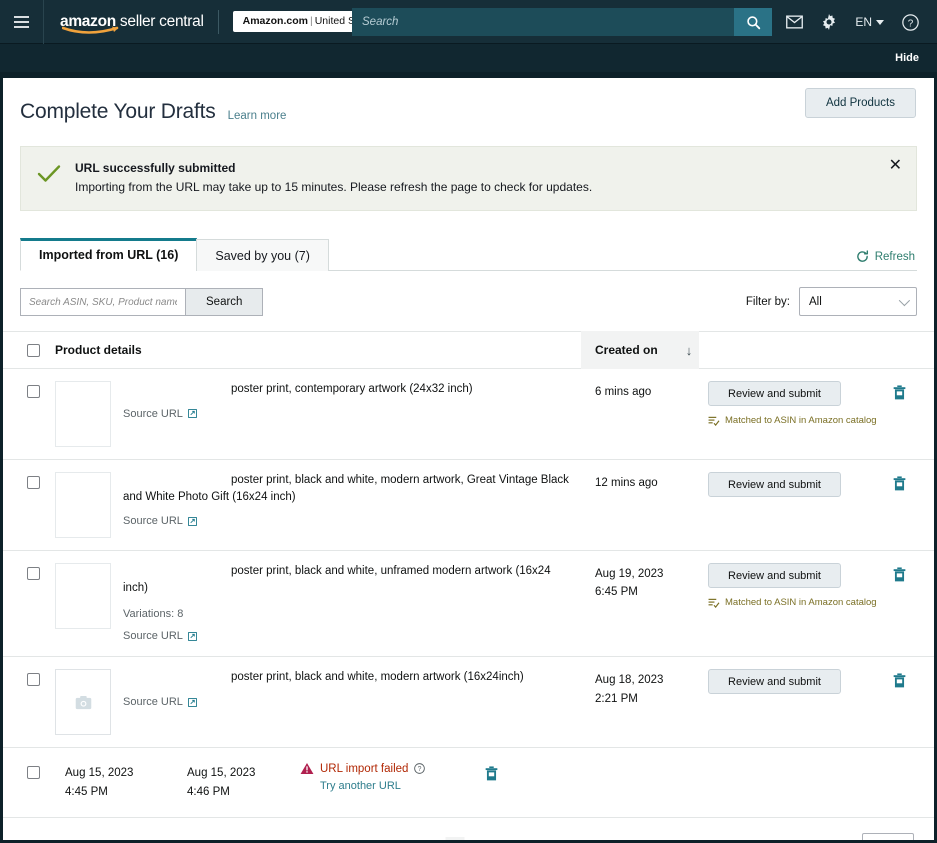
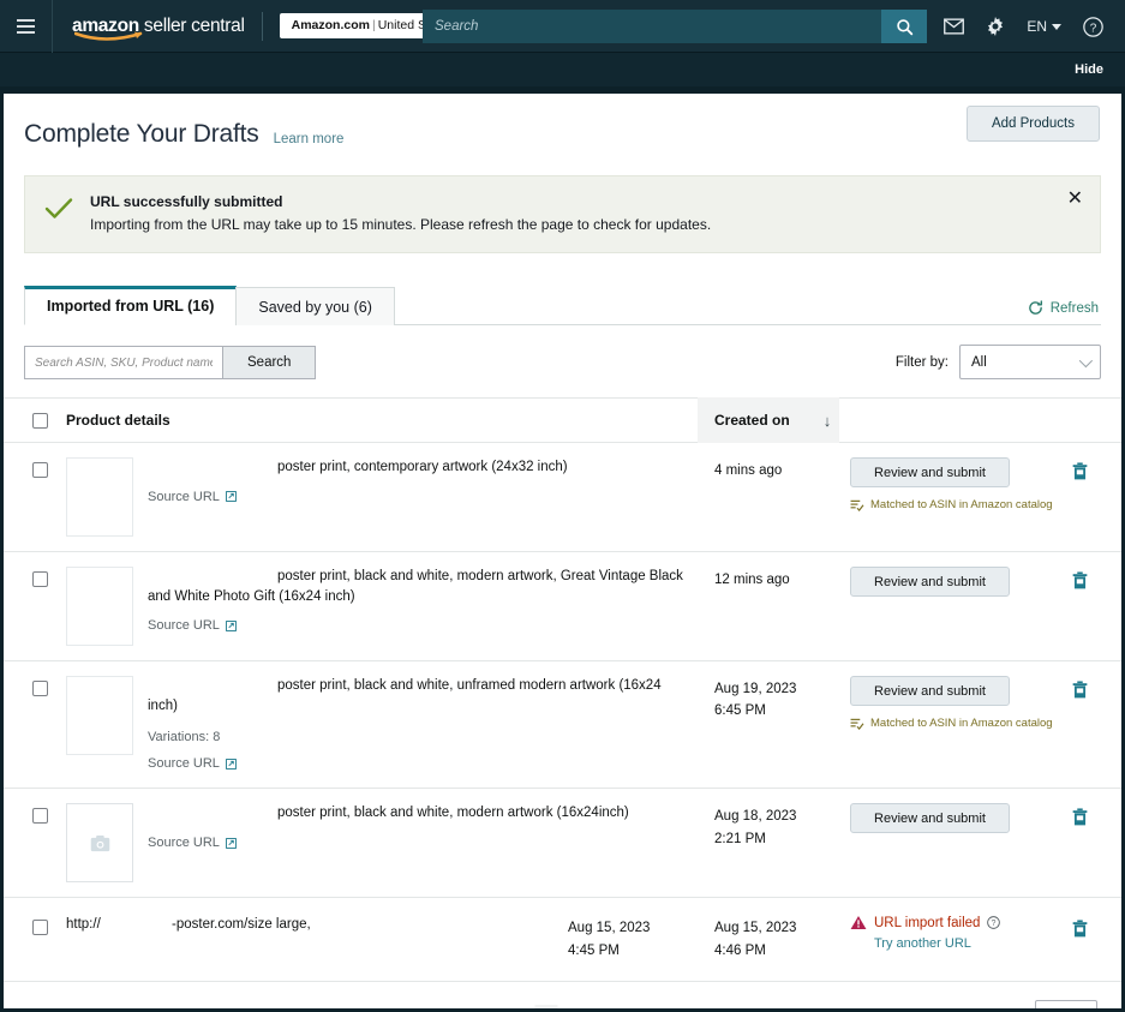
  amazon seller central
  Amazon.com | United
  Search
  EN
  ?
  Hide
  Complete Your Drafts
  Learn more
  Add Products
  URL successfully submitted
  Importing from the URL may take up to 15 minutes. Please refresh the page to check for updates.
  ✕
  Imported from URL (16)
- Saved by you (7)
+ Saved by you (6)
  Refresh
  Search ASIN, SKU, Product nam
  Search
  Filter by:
  All
  Product details
  Created on
  ↓
  poster print, contemporary artwork (24x32 inch)
  Source URL
- 6 mins ago
+ 4 mins ago
  Review and submit
  Matched to ASIN in Amazon catalog
  poster print, black and white, modern artwork, Great Vintage Black and White Photo Gift (16x24 inch)
  Source URL
  12 mins ago
  Review and submit
  poster print, black and white, unframed modern artwork (16x24 inch)
  Variations: 8
  Source URL
  Aug 19, 2023
  6:45 PM
  Review and submit
  Matched to ASIN in Amazon catalog
  poster print, black and white, modern artwork (16x24inch)
  Source URL
  Aug 18, 2023
  2:21 PM
  Review and submit
+ http://
+ -poster.com/size large,
  Aug 15, 2023
  4:45 PM
  Aug 15, 2023
  4:46 PM
  URL import failed
  Try another URL
